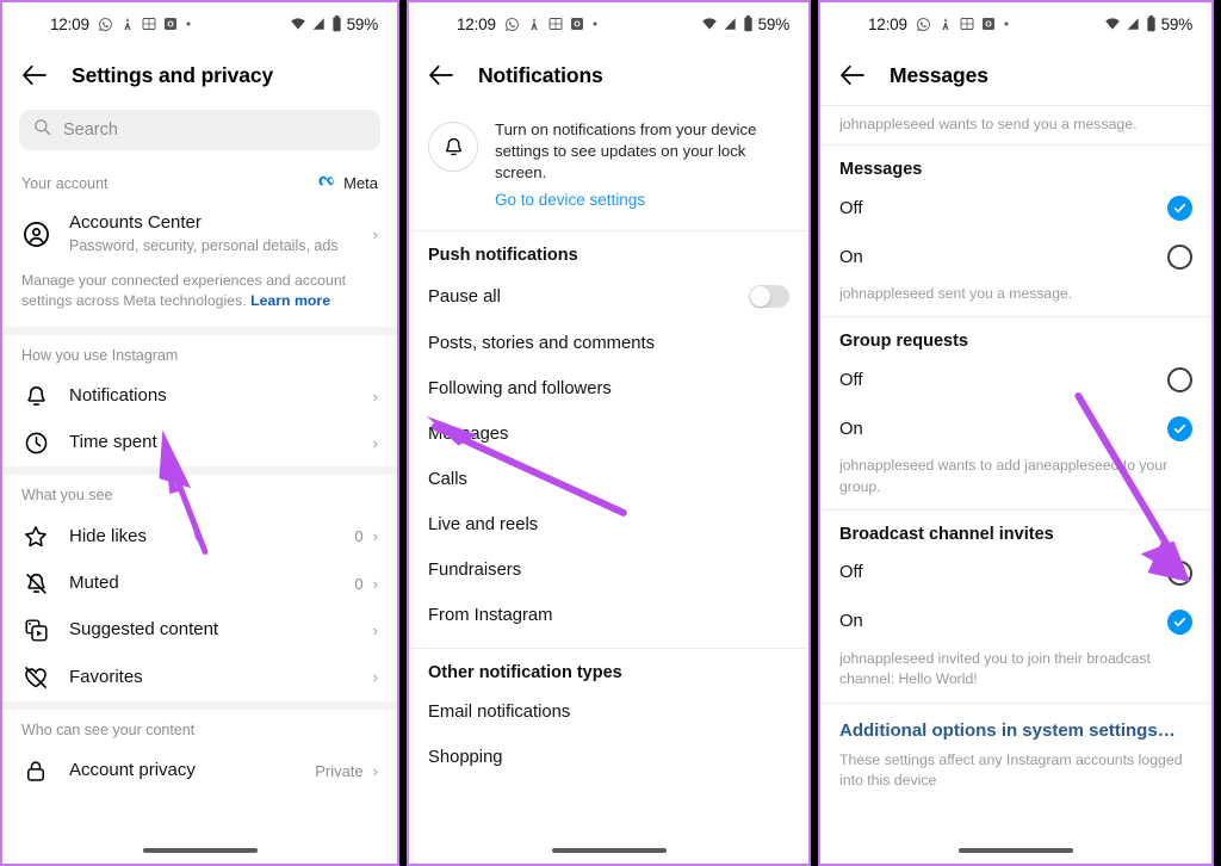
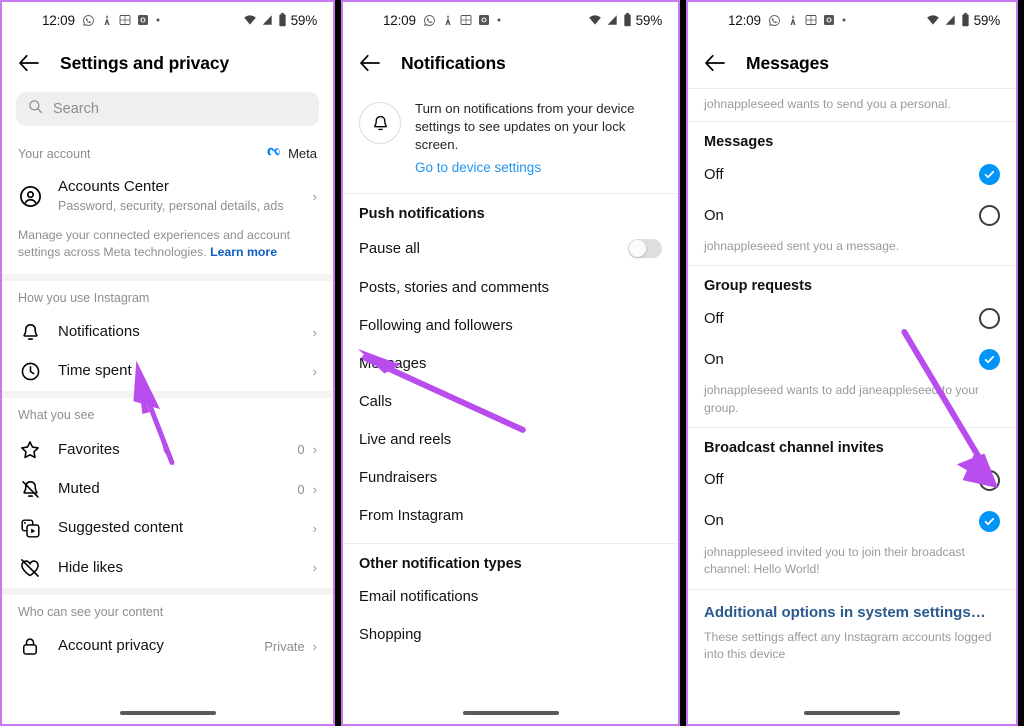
  12:09
  59%
  Settings and privacy
  Search
  Your account
  Meta
  Accounts Center
  Password, security, personal details, ads
  ›
  Manage your connected experiences and account settings across Meta technologies. Learn more
  How you use Instagram
  Notifications
  ›
  Time spent
  ›
  What you see
- Hide likes
+ Favorites
  0
  ›
  Muted
  0
  ›
  Suggested content
  ›
- Favorites
+ Hide likes
  ›
  Who can see your content
  Account privacy
  Private
  ›
  12:09
  59%
  Notifications
  Turn on notifications from your device settings to see updates on your lock screen.
  Go to device settings
  Push notifications
  Pause all
  Posts, stories and comments
  Following and followers
  Calls
  Live and reels
  Fundraisers
  From Instagram
  Other notification types
  Email notifications
  Shopping
  12:09
  59%
  Messages
- johnappleseed wants to send you a message.
+ johnappleseed wants to send you a personal.
  Messages
  Off
  On
  johnappleseed sent you a message.
  Group requests
  Off
  On
  johnappleseed wants to add janeappleseed to your group.
  Broadcast channel invites
  Off
  On
  johnappleseed invited you to join their broadcast channel: Hello World!
  Additional options in system settings…
  These settings affect any Instagram accounts logged into this device
